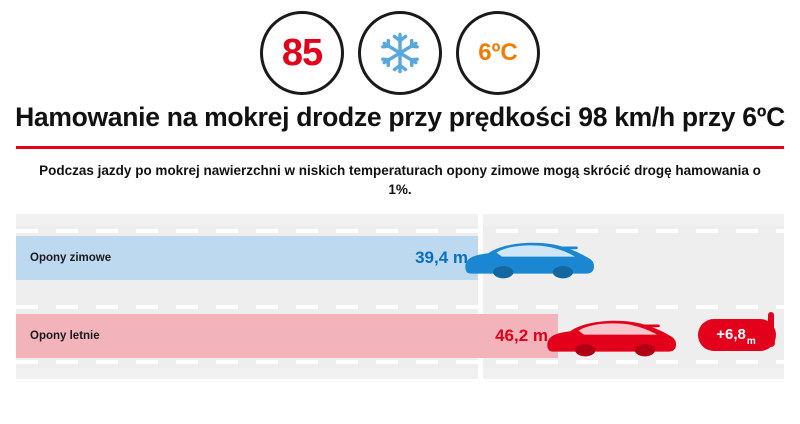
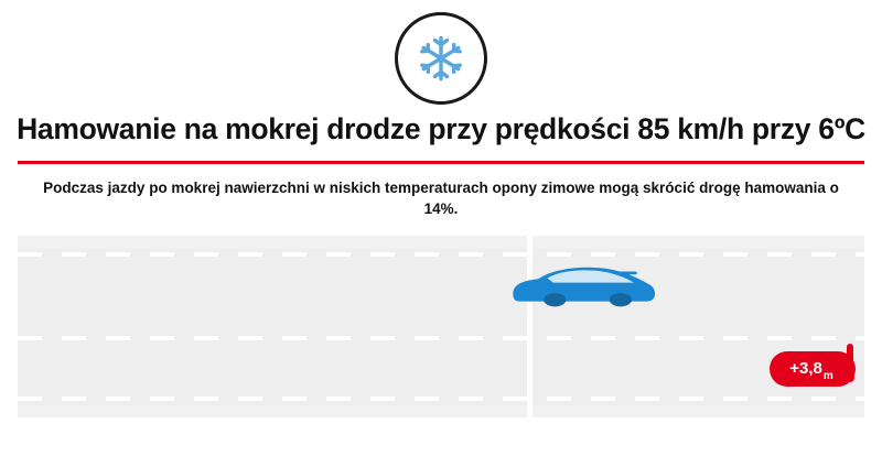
- 85
- 6ºC
- Hamowanie na mokrej drodze przy prędkości 98 km/h przy 6ºC
+ Hamowanie na mokrej drodze przy prędkości 85 km/h przy 6ºC
- Podczas jazdy po mokrej nawierzchni w niskich temperaturach opony zimowe mogą skrócić drogę hamowania o 1%.
+ Podczas jazdy po mokrej nawierzchni w niskich temperaturach opony zimowe mogą skrócić drogę hamowania o 14%.
- Opony zimowe
- 39,4 m
- Opony letnie
- 46,2 m
- +6,8
+ +3,8
  m
